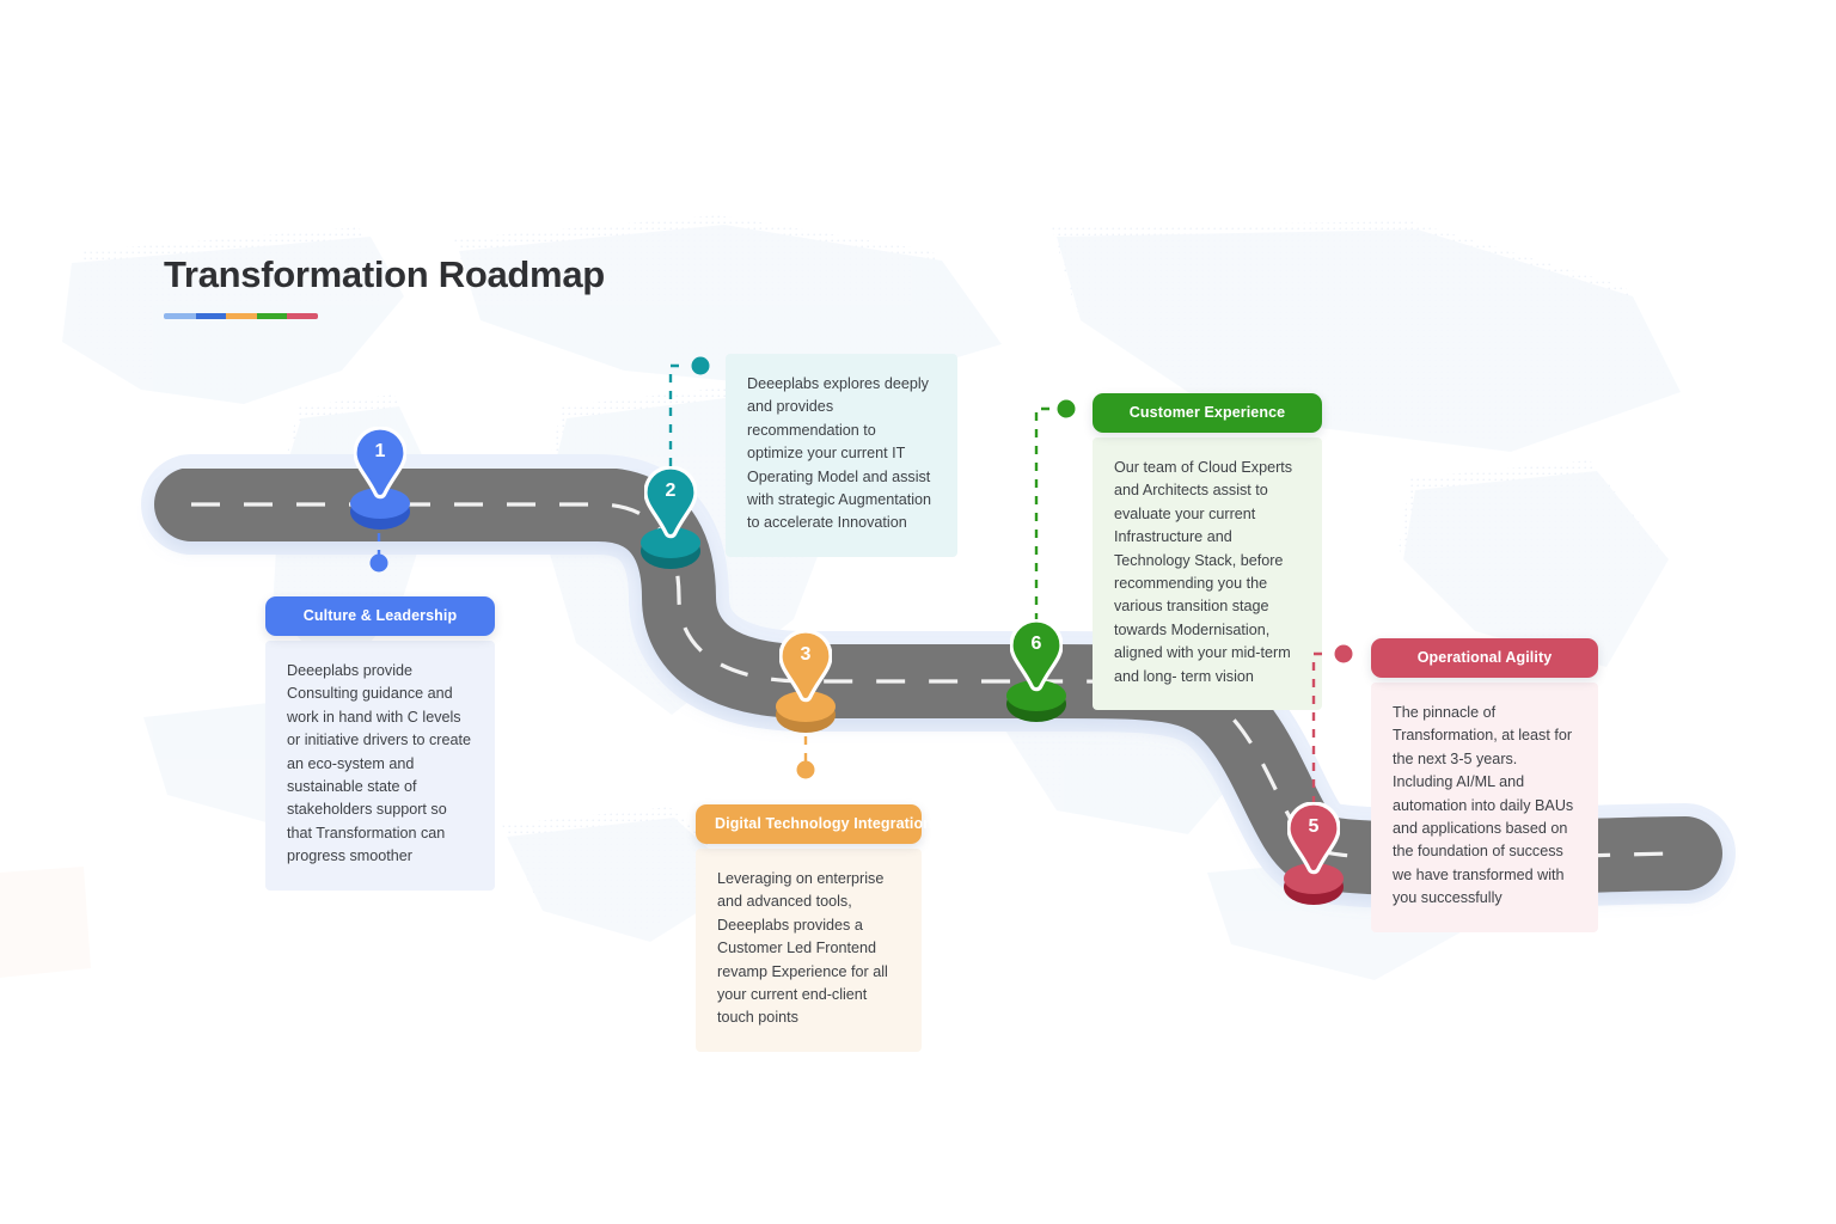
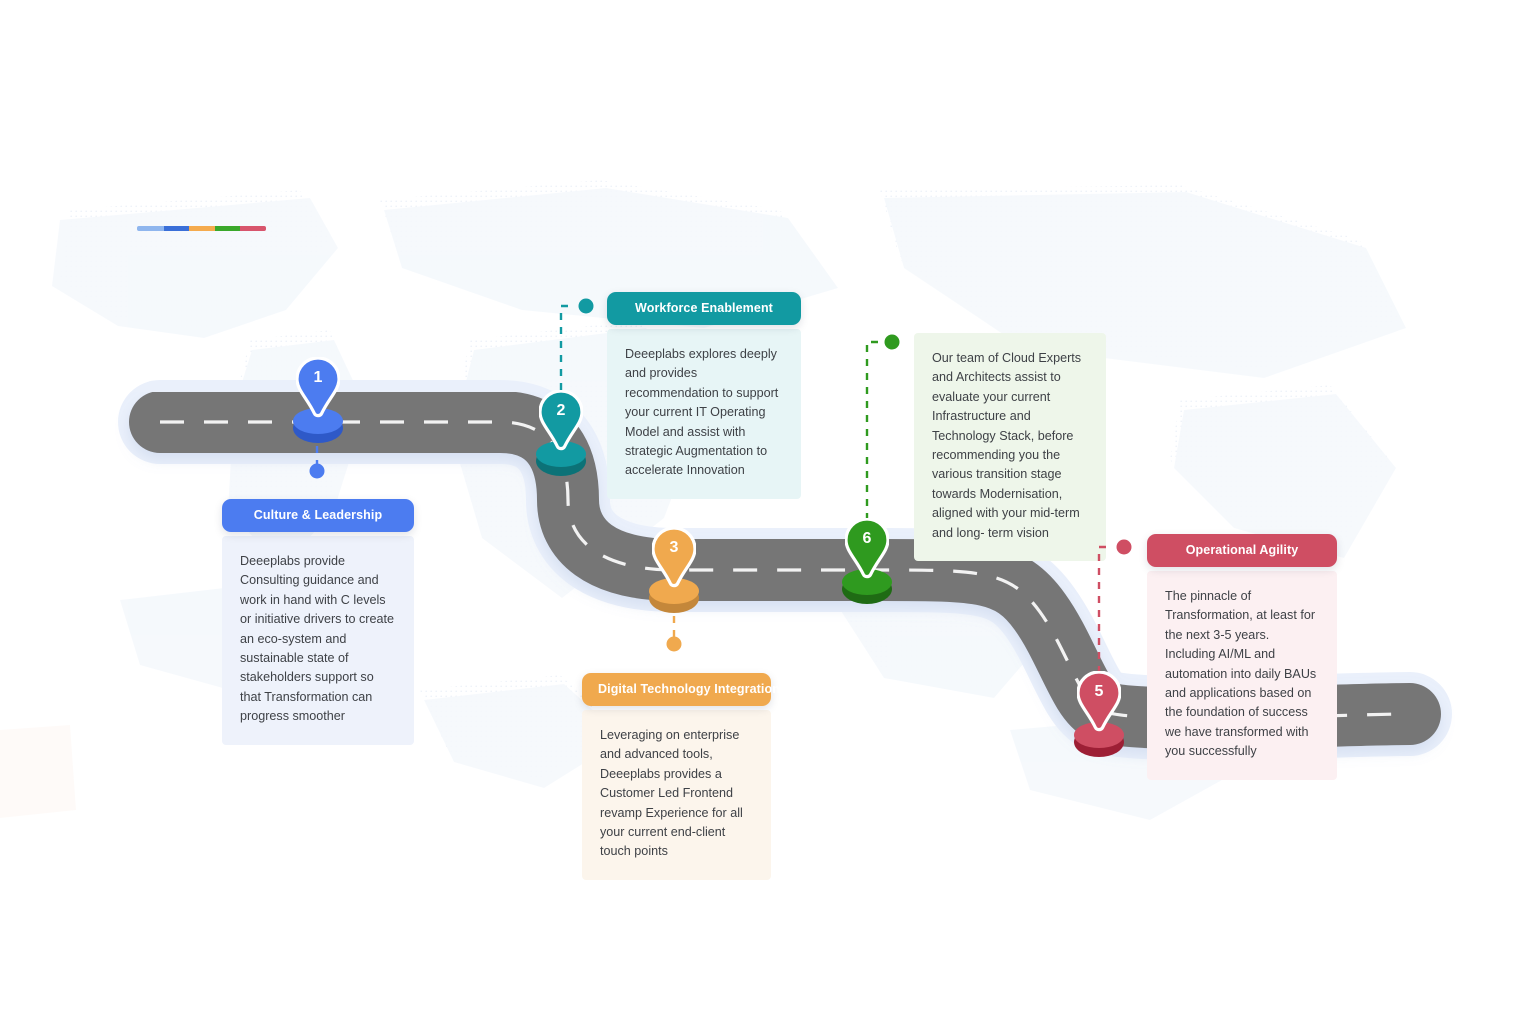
- Transformation Roadmap
  1
  Culture & Leadership
  Deeeplabs provide Consulting guidance and work in hand with C levels or initiative drivers to create an eco-system and sustainable state of stakeholders support so that Transformation can progress smoother
  2
+ Workforce Enablement
- Deeeplabs explores deeply and provides recommendation to optimize your current IT Operating Model and assist with strategic Augmentation to accelerate Innovation
+ Deeeplabs explores deeply and provides recommendation to support your current IT Operating Model and assist with strategic Augmentation to accelerate Innovation
  3
  Digital Technology Integration
  Leveraging on enterprise and advanced tools, Deeeplabs provides a Customer Led Frontend revamp Experience for all your current end-client touch points
  6
- Customer Experience
  Our team of Cloud Experts and Architects assist to evaluate your current Infrastructure and Technology Stack, before recommending you the various transition stage towards Modernisation, aligned with your mid-term and long- term vision
  5
  Operational Agility
  The pinnacle of Transformation, at least for the next 3-5 years. Including AI/ML and automation into daily BAUs and applications based on the foundation of success we have transformed with you successfully
